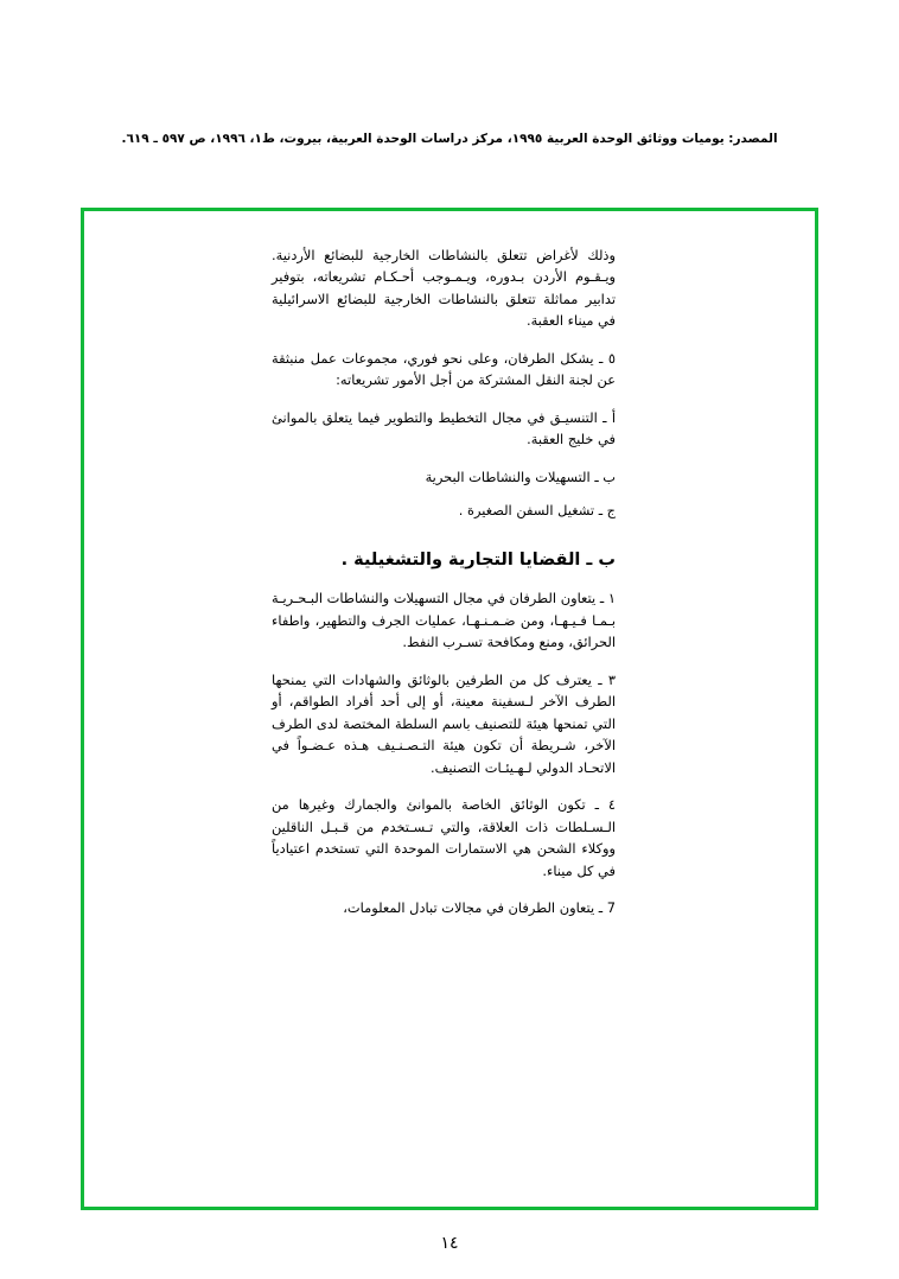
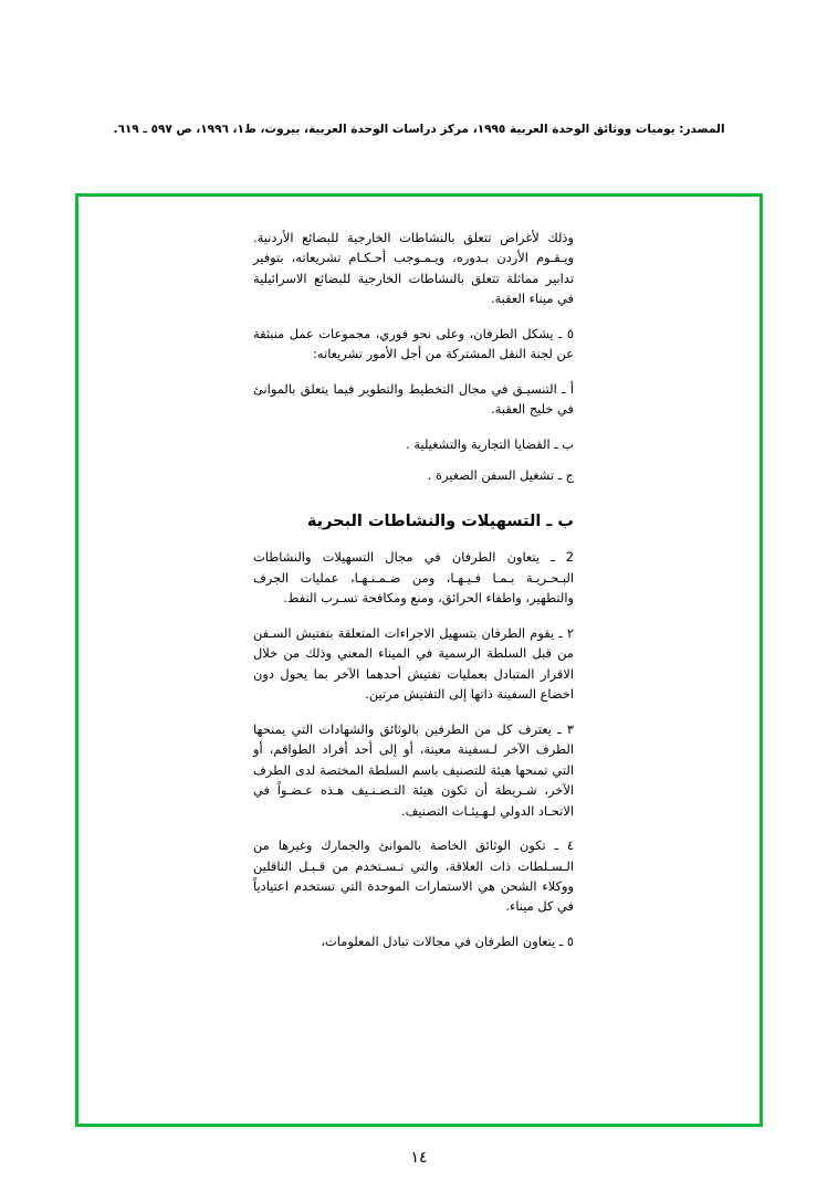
  المصدر: يوميات ووثائق الوحدة العربية ١٩٩٥، مركز دراسات الوحدة العربية، بيروت، ط١، ١٩٩٦، ص ٥٩٧ ـ ٦١٩.
  وذلك لأغراض تتعلق بالنشاطات الخارجية للبضائع الأردنية. ويـقـوم الأردن بـدوره، ويـمـوجب أحـكـام تشريعاته، بتوفير تدابير مماثلة تتعلق بالنشاطات الخارجية للبضائع الاسرائيلية في ميناء العقبة.
  ٥ ـ يشكل الطرفان، وعلى نحو فوري، مجموعات عمل منبثقة عن لجنة النقل المشتركة من أجل الأمور تشريعاته:
  أ ـ التنسيـق في مجال التخطيط والتطوير فيما يتعلق بالموانئ في خليج العقبة.
- ب ـ التسهيلات والنشاطات البحرية
+ ب ـ القضايا التجارية والتشغيلية .
  ج ـ تشغيل السفن الصغيرة .
- ب ـ القضايا التجارية والتشغيلية .
+ ب ـ التسهيلات والنشاطات البحرية
- ١ ـ يتعاون الطرفان في مجال التسهيلات والنشاطات البـحـريـة بـمـا فـيـهـا، ومن ضـمـنـهـا، عمليات الجرف والتطهير، واطفاء الحرائق، ومنع ومكافحة تسـرب النفط.
+ 2 ـ يتعاون الطرفان في مجال التسهيلات والنشاطات البـحـريـة بـمـا فـيـهـا، ومن ضـمـنـهـا، عمليات الجرف والتطهير، واطفاء الحرائق، ومنع ومكافحة تسـرب النفط.
+ ٢ ـ يقوم الطرفان بتسهيل الاجراءات المتعلقة بتفتيش السـفن من قبل السلطة الرسمية في الميناء المعني وذلك من خلال الاقرار المتبادل بعمليات تفتيش أحدهما الآخر بما يحول دون اخضاع السفينة ذاتها إلى التفتيش مرتين.
  ٣ ـ يعترف كل من الطرفين بالوثائق والشهادات التي يمنحها الطرف الآخر لـسفينة معينة، أو إلى أحد أفراد الطواقم، أو التي تمنحها هيئة للتصنيف باسم السلطة المختصة لدى الطرف الآخر، شـريطة أن تكون هيئة التـصـنـيف هـذه عـضـواً في الاتحـاد الدولي لـهـيئـات التصنيف.
  ٤ ـ تكون الوثائق الخاصة بالموانئ والجمارك وغيرها من الـسـلطات ذات العلاقة، والتي تـسـتخدم من قـبـل الناقلين ووكلاء الشحن هي الاستمارات الموحدة التي تستخدم اعتيادياً في كل ميناء.
- 7 ـ يتعاون الطرفان في مجالات تبادل المعلومات،
+ ٥ ـ يتعاون الطرفان في مجالات تبادل المعلومات،
  ١٤
